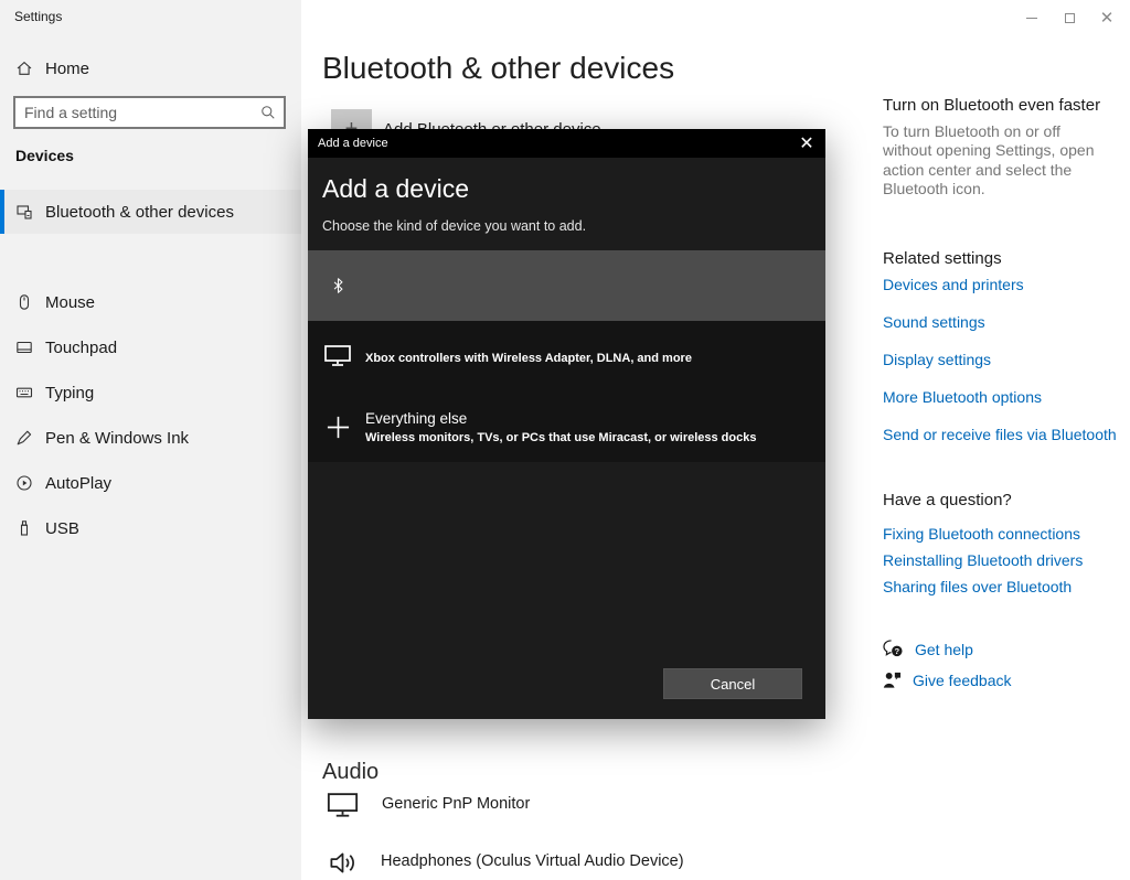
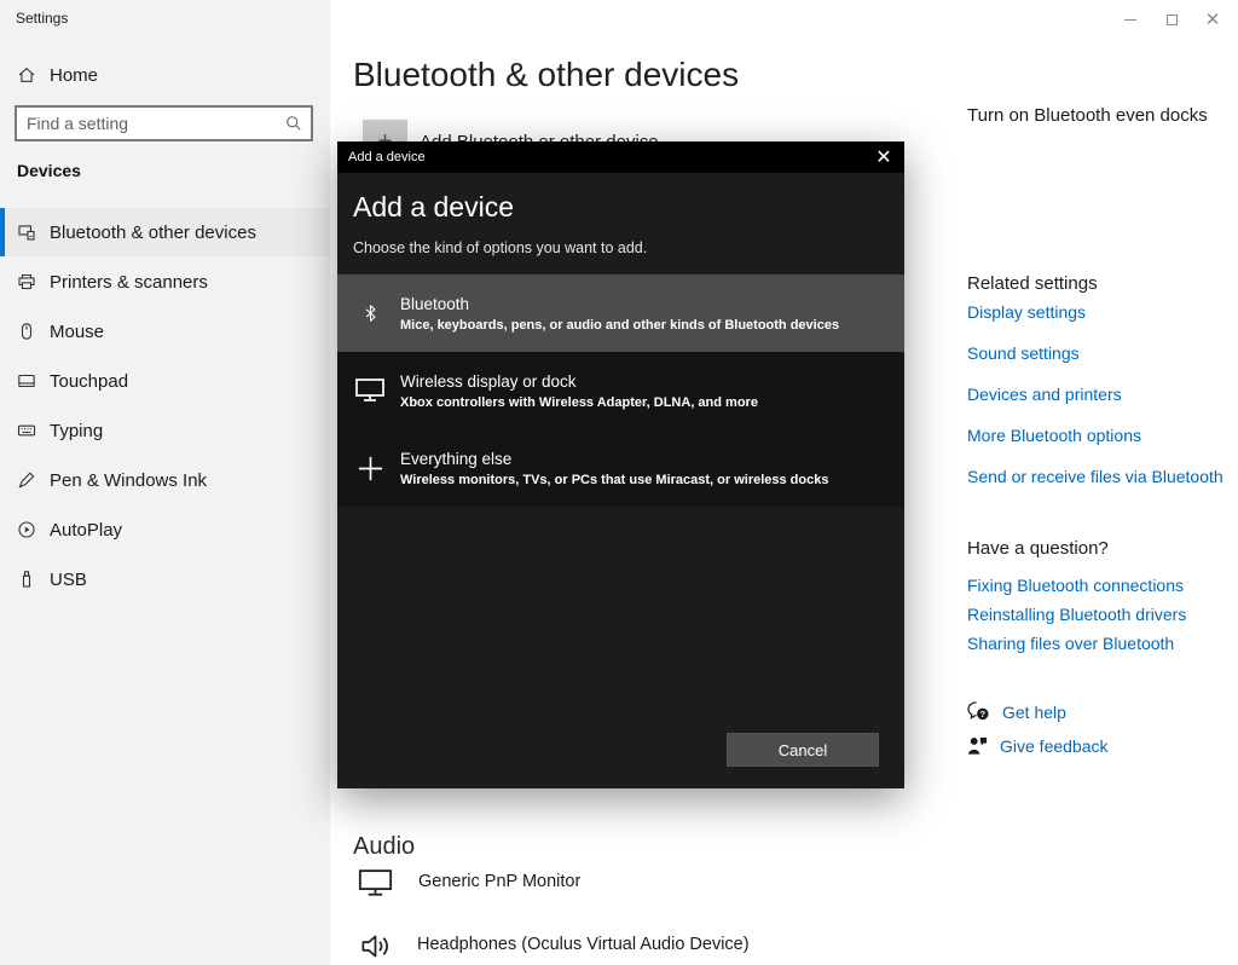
  ✕
  Settings
  Home
  Find a setting
  Devices
  Bluetooth & other devices
+ Printers & scanners
  Mouse
  Touchpad
  Typing
  Pen & Windows Ink
  AutoPlay
  USB
  Bluetooth & other devices
  Audio
  Generic PnP Monitor
  Headphones (Oculus Virtual Audio Device)
- Turn on Bluetooth even faster
+ Turn on Bluetooth even docks
- To turn Bluetooth on or off without opening Settings, open action center and select the Bluetooth icon.
  Related settings
- Devices and printers
+ Display settings
  Sound settings
- Display settings
+ Devices and printers
  More Bluetooth options
  Send or receive files via Bluetooth
  Have a question?
  Fixing Bluetooth connections
  Reinstalling Bluetooth drivers
  Sharing files over Bluetooth
  ?
  Get help
  Give feedback
  Add a device
  ✕
  Add a device
- Choose the kind of device you want to add.
+ Choose the kind of options you want to add.
+ Bluetooth
+ Mice, keyboards, pens, or audio and other kinds of Bluetooth devices
+ Wireless display or dock
  Xbox controllers with Wireless Adapter, DLNA, and more
  Everything else
  Wireless monitors, TVs, or PCs that use Miracast, or wireless docks
  Cancel
